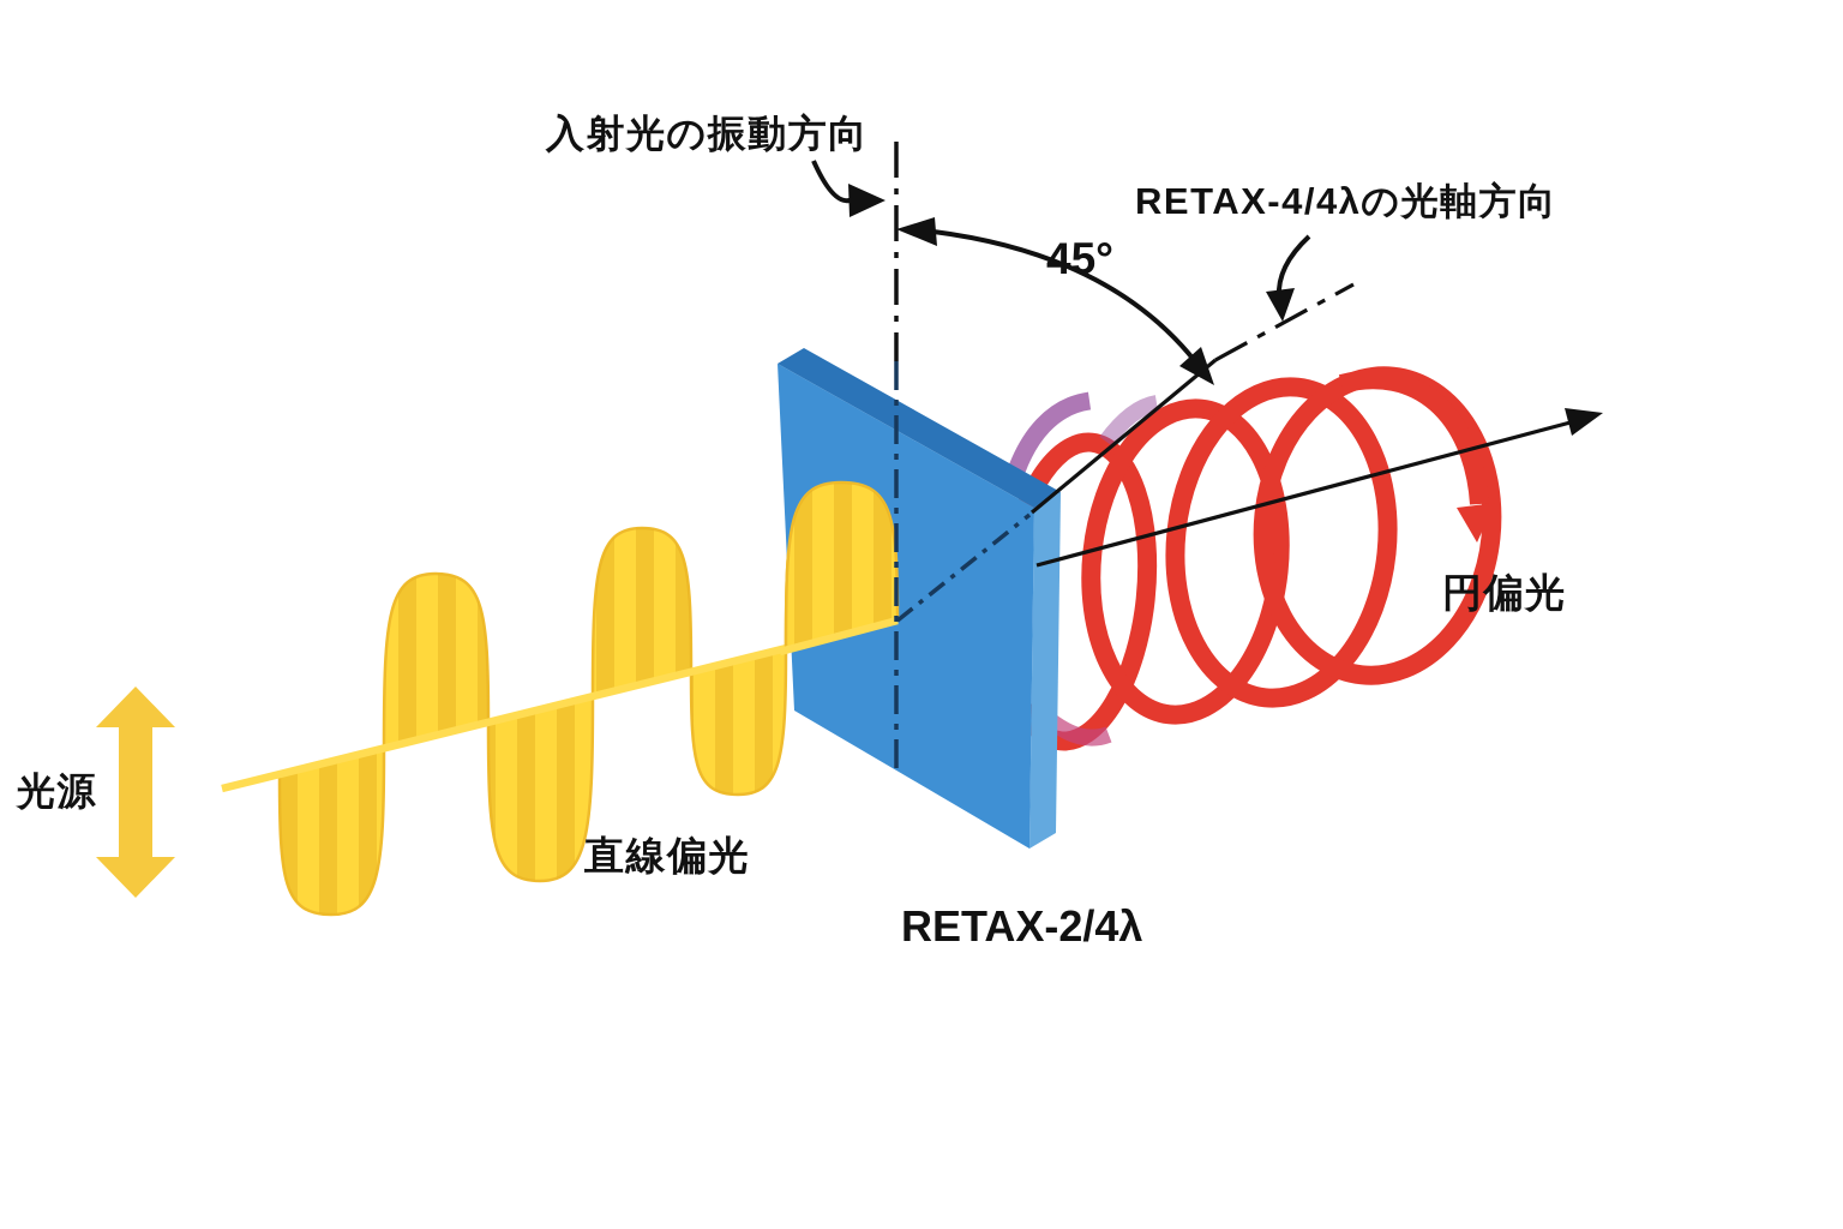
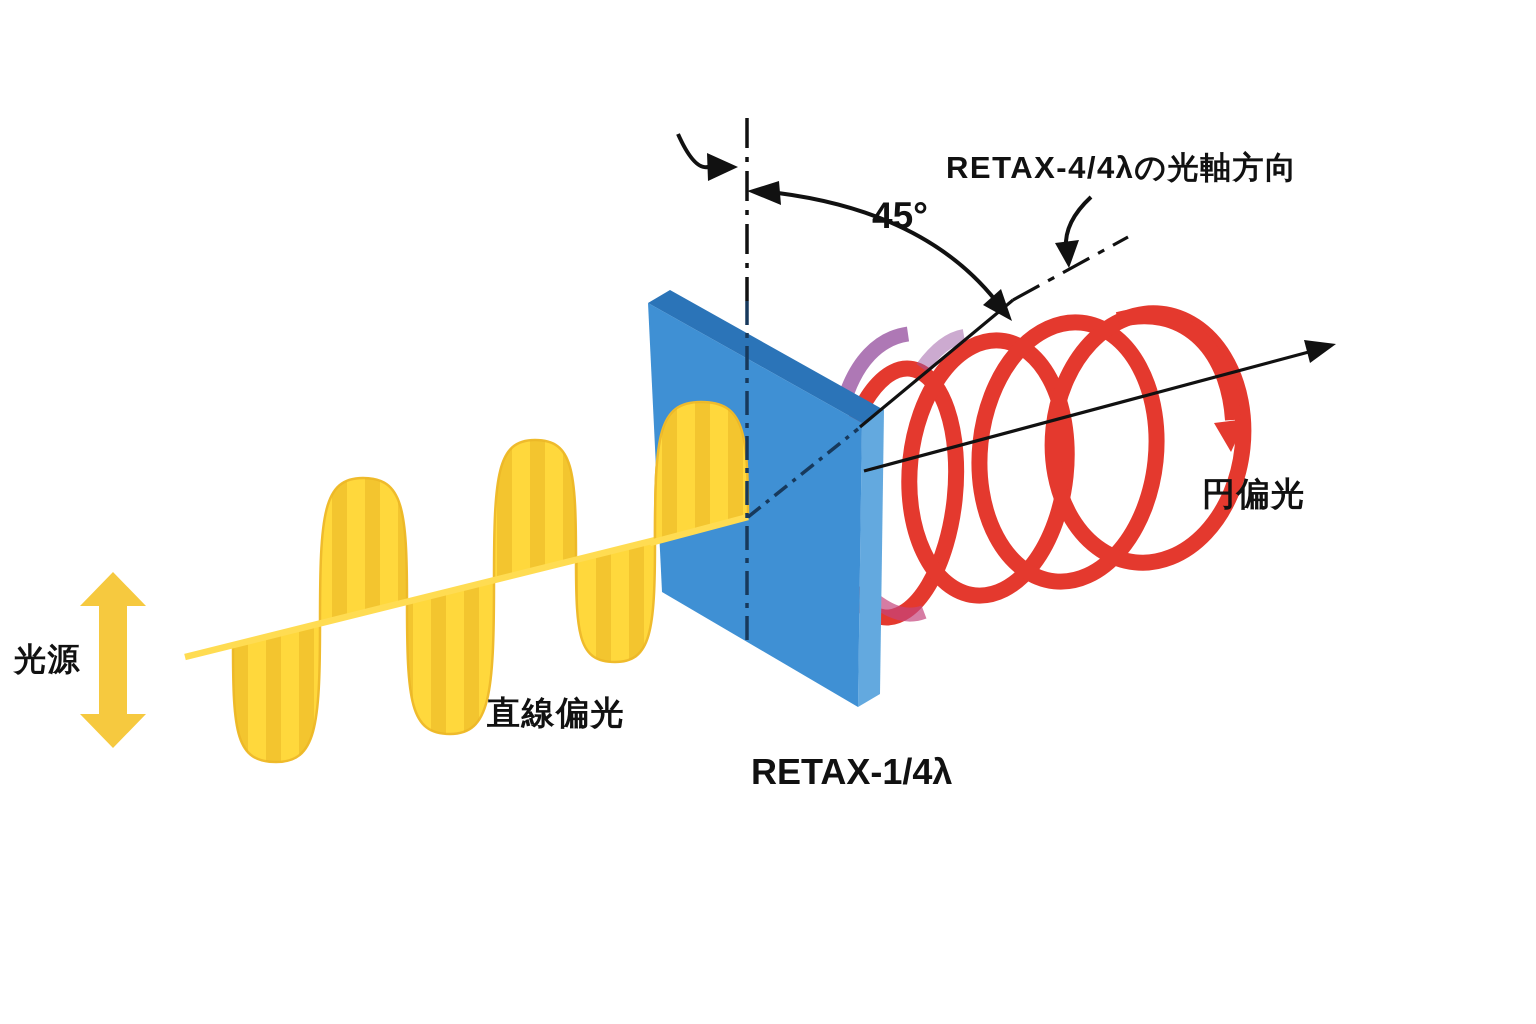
- 入射光の振動方向
  RETAX-4/4λの光軸方向
  45°
  光源
  直線偏光
- RETAX-2/4λ
+ RETAX-1/4λ
  円偏光
